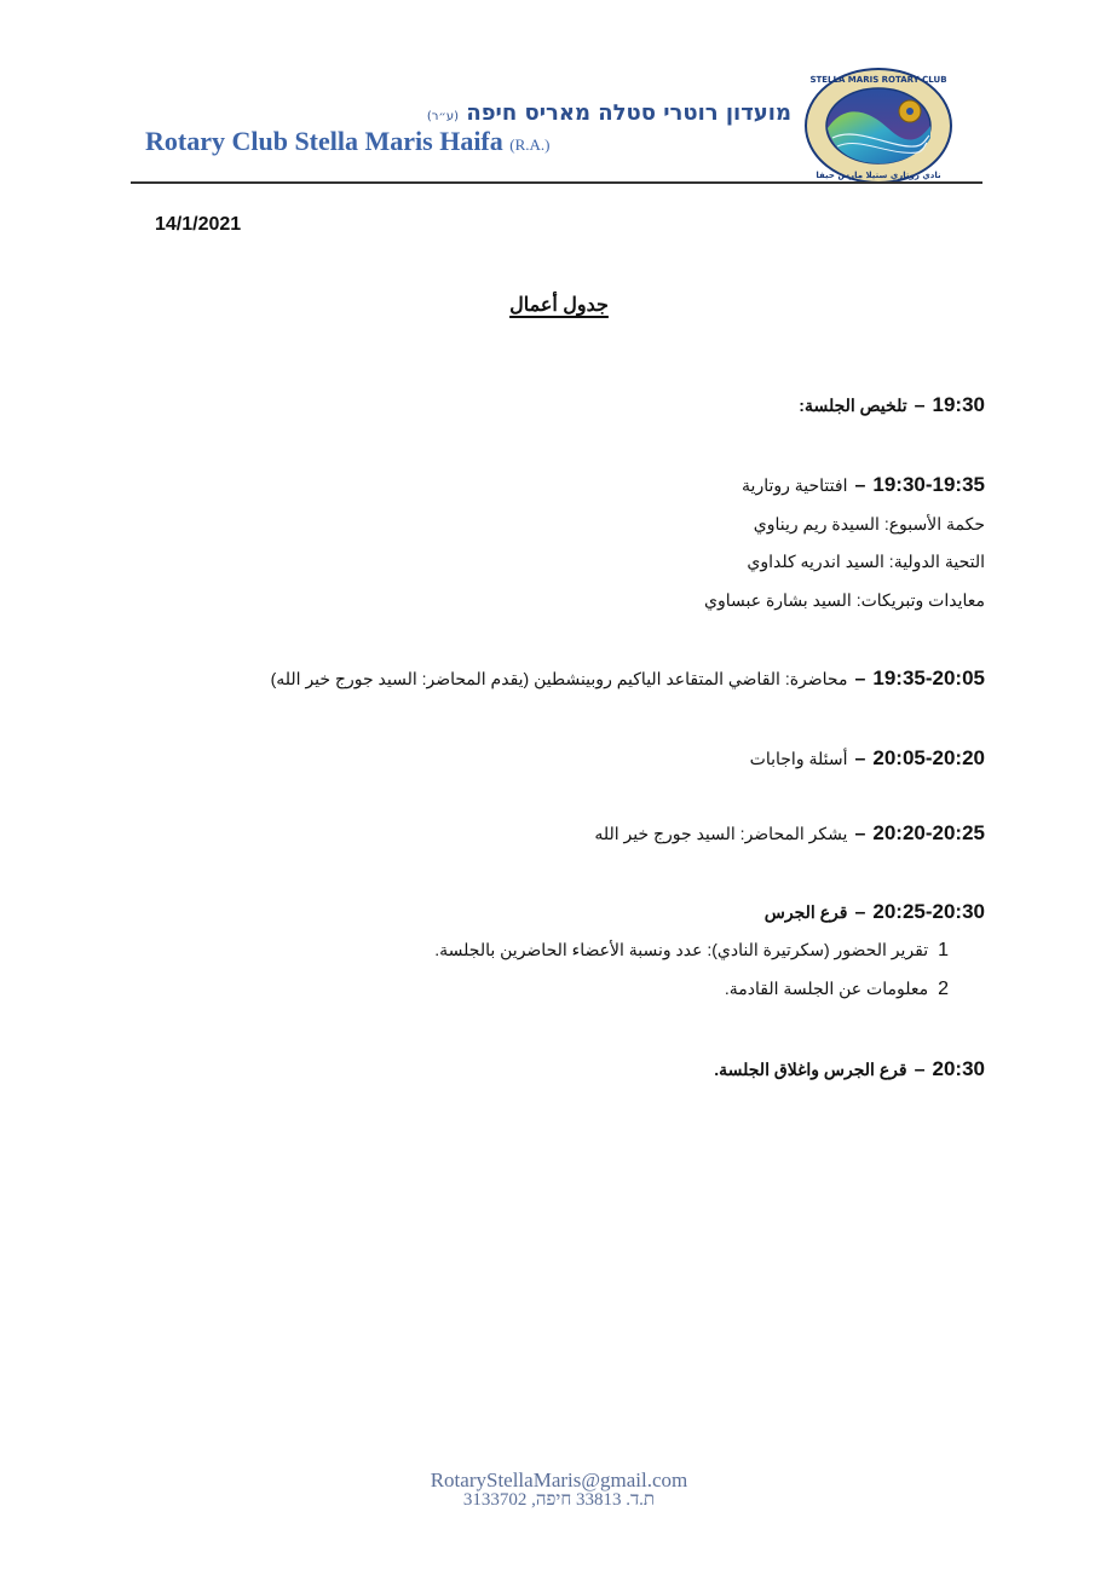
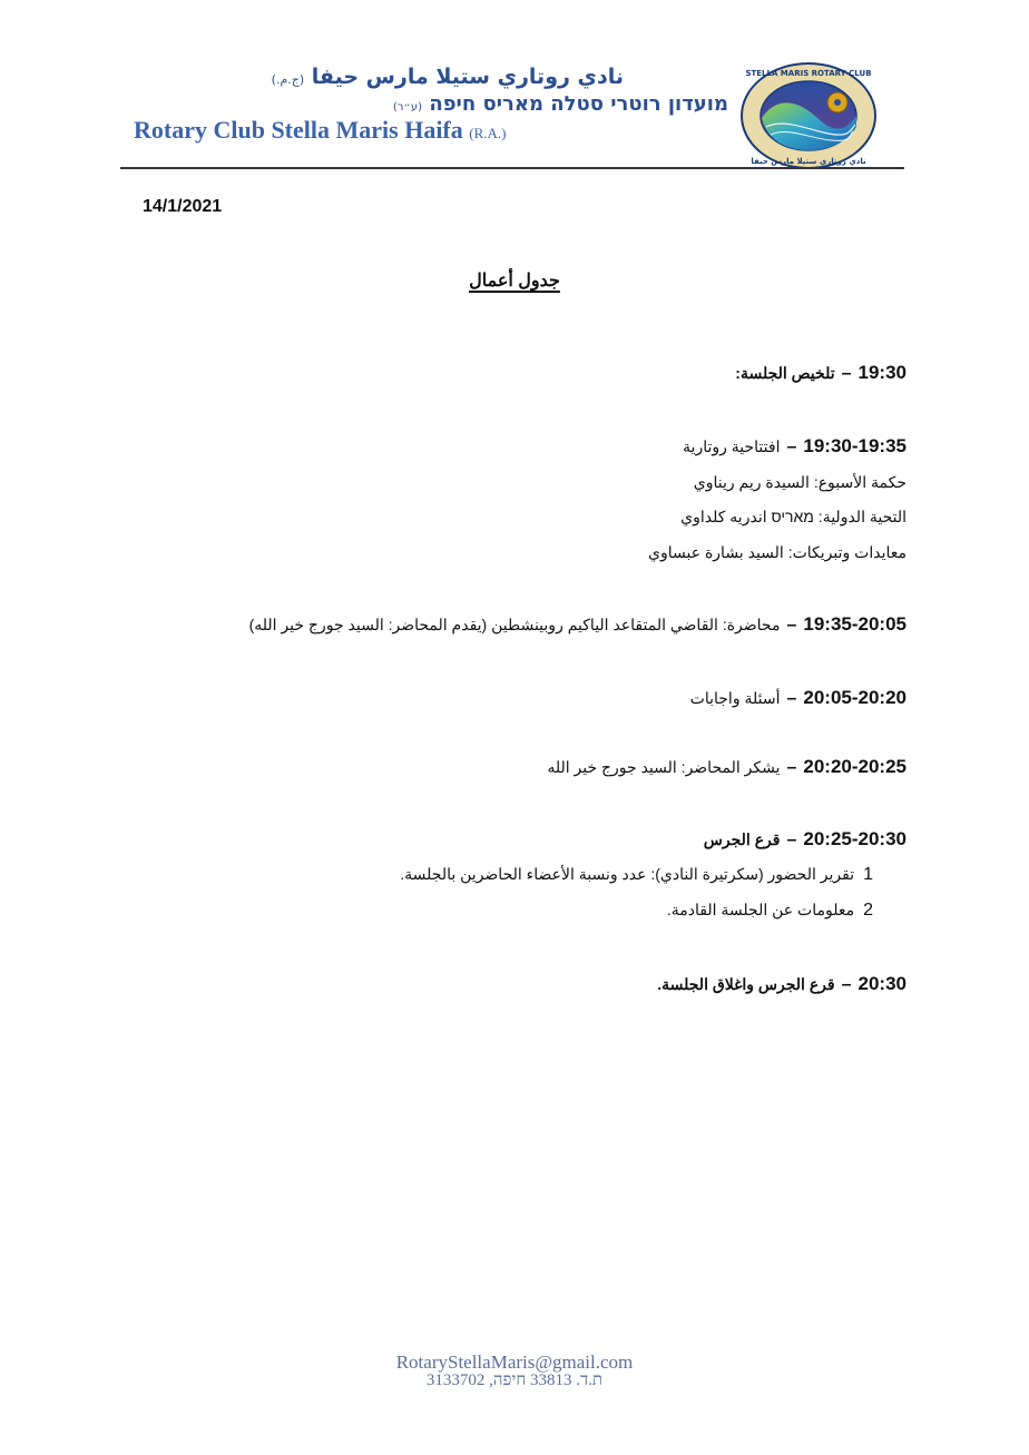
+ نادي روتاري ستيلا مارس حيفا (ج.م.)
  מועדון רוטרי סטלה מאריס חיפה (ע״ר)
  Rotary Club Stella Maris Haifa (R.A.)
  STELLA MARIS ROTARY CLUB
  نادي روتاري ستيلا مارس حيفا
  14/1/2021
  جدول أعمال
  19:30–تلخيص الجلسة:
  19:30-19:35–افتتاحية روتارية
  حكمة الأسبوع: السيدة ريم ريناوي
- التحية الدولية: السيد اندريه كلداوي
+ التحية الدولية: מאריס اندريه كلداوي
  معايدات وتبريكات: السيد بشارة عبساوي
  19:35-20:05–محاضرة: القاضي المتقاعد الياكيم روبينشطين (يقدم المحاضر: السيد جورج خير الله)
  20:05-20:20–أسئلة واجابات
  20:20-20:25–يشكر المحاضر: السيد جورج خير الله
  20:25-20:30–قرع الجرس
  1تقرير الحضور (سكرتيرة النادي): عدد ونسبة الأعضاء الحاضرين بالجلسة.
  2معلومات عن الجلسة القادمة.
  20:30–قرع الجرس واغلاق الجلسة.
  RotaryStellaMaris@gmail.com
  ת.ד. 33813 חיפה, 3133702
